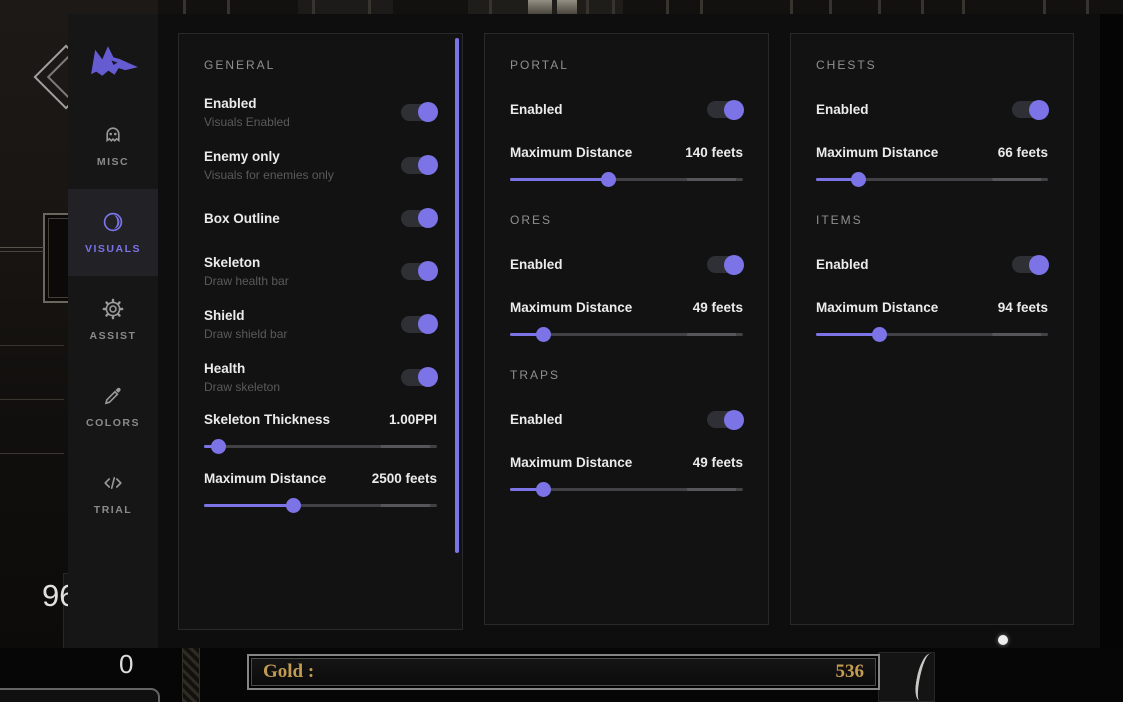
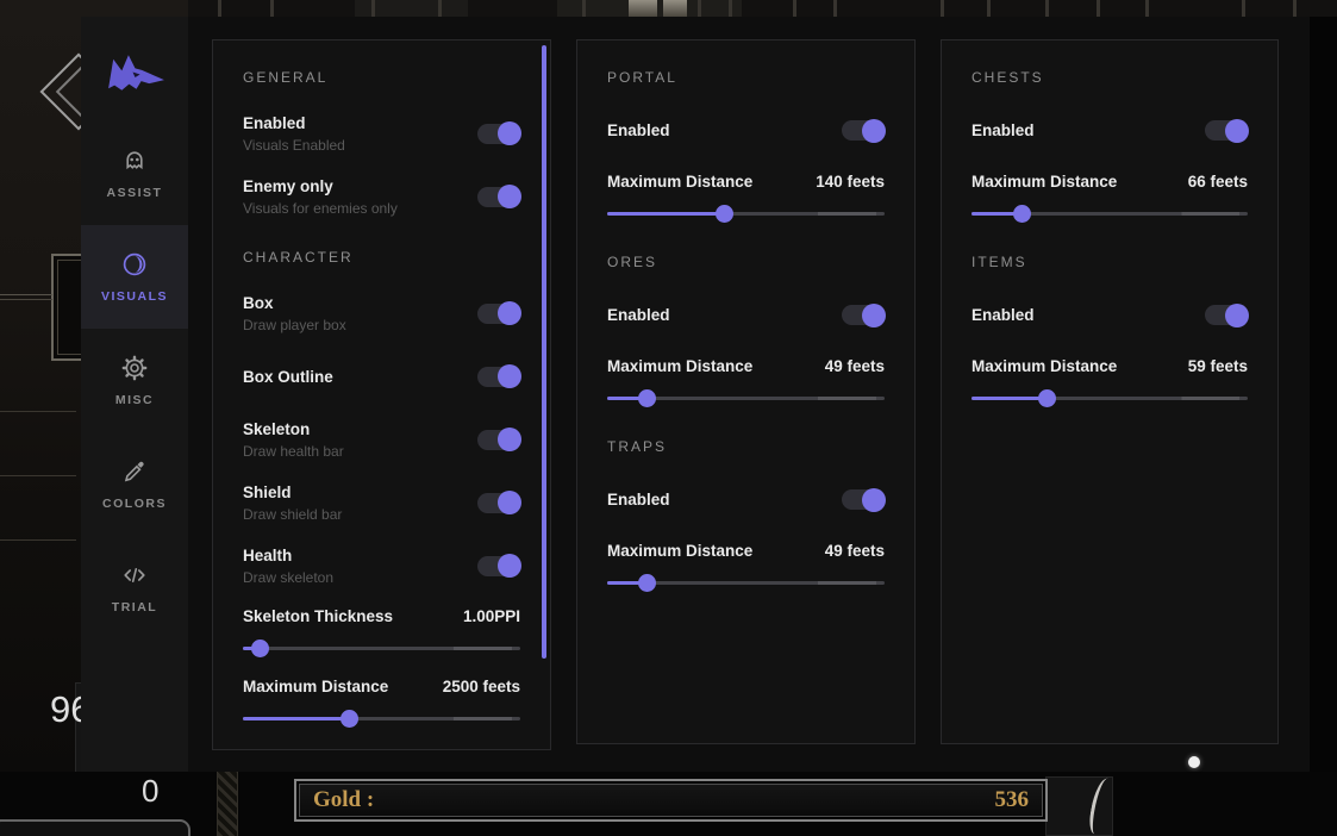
  0
- MISC
+ ASSIST
  VISUALS
- ASSIST
+ MISC
  COLORS
  TRIAL
  GENERAL
  Enabled
  Visuals Enabled
  Enemy only
  Visuals for enemies only
+ CHARACTER
+ Box
+ Draw player box
  Box Outline
  Skeleton
  Draw health bar
  Shield
  Draw shield bar
  Health
  Draw skeleton
  Skeleton Thickness
  1.00PPI
  Maximum Distance
  2500 feets
  PORTAL
  Enabled
  Maximum Distance
  140 feets
  ORES
  Enabled
  Maximum Distance
  49 feets
  TRAPS
  Enabled
  Maximum Distance
  49 feets
  CHESTS
  Enabled
  Maximum Distance
  66 feets
  ITEMS
  Enabled
  Maximum Distance
- 94 feets
+ 59 feets
  Gold :
  536
